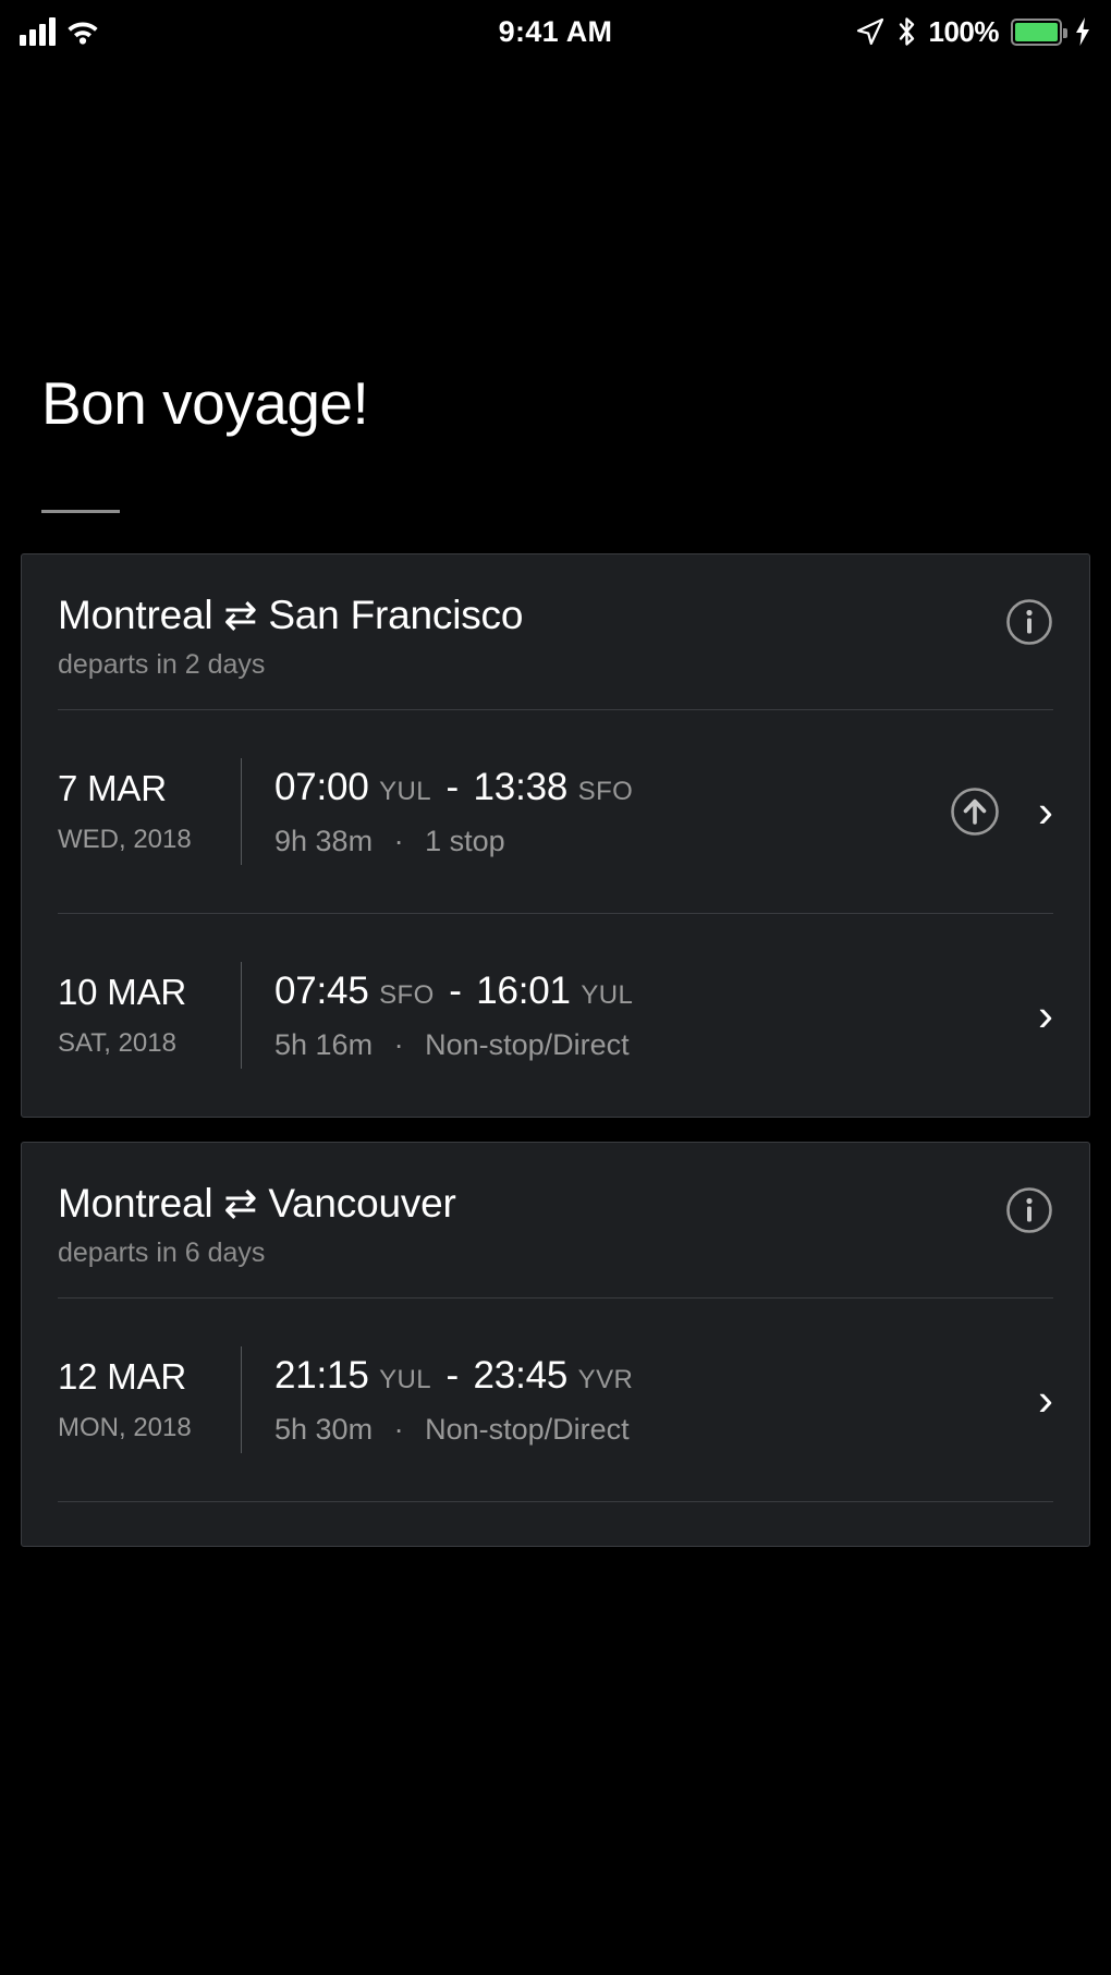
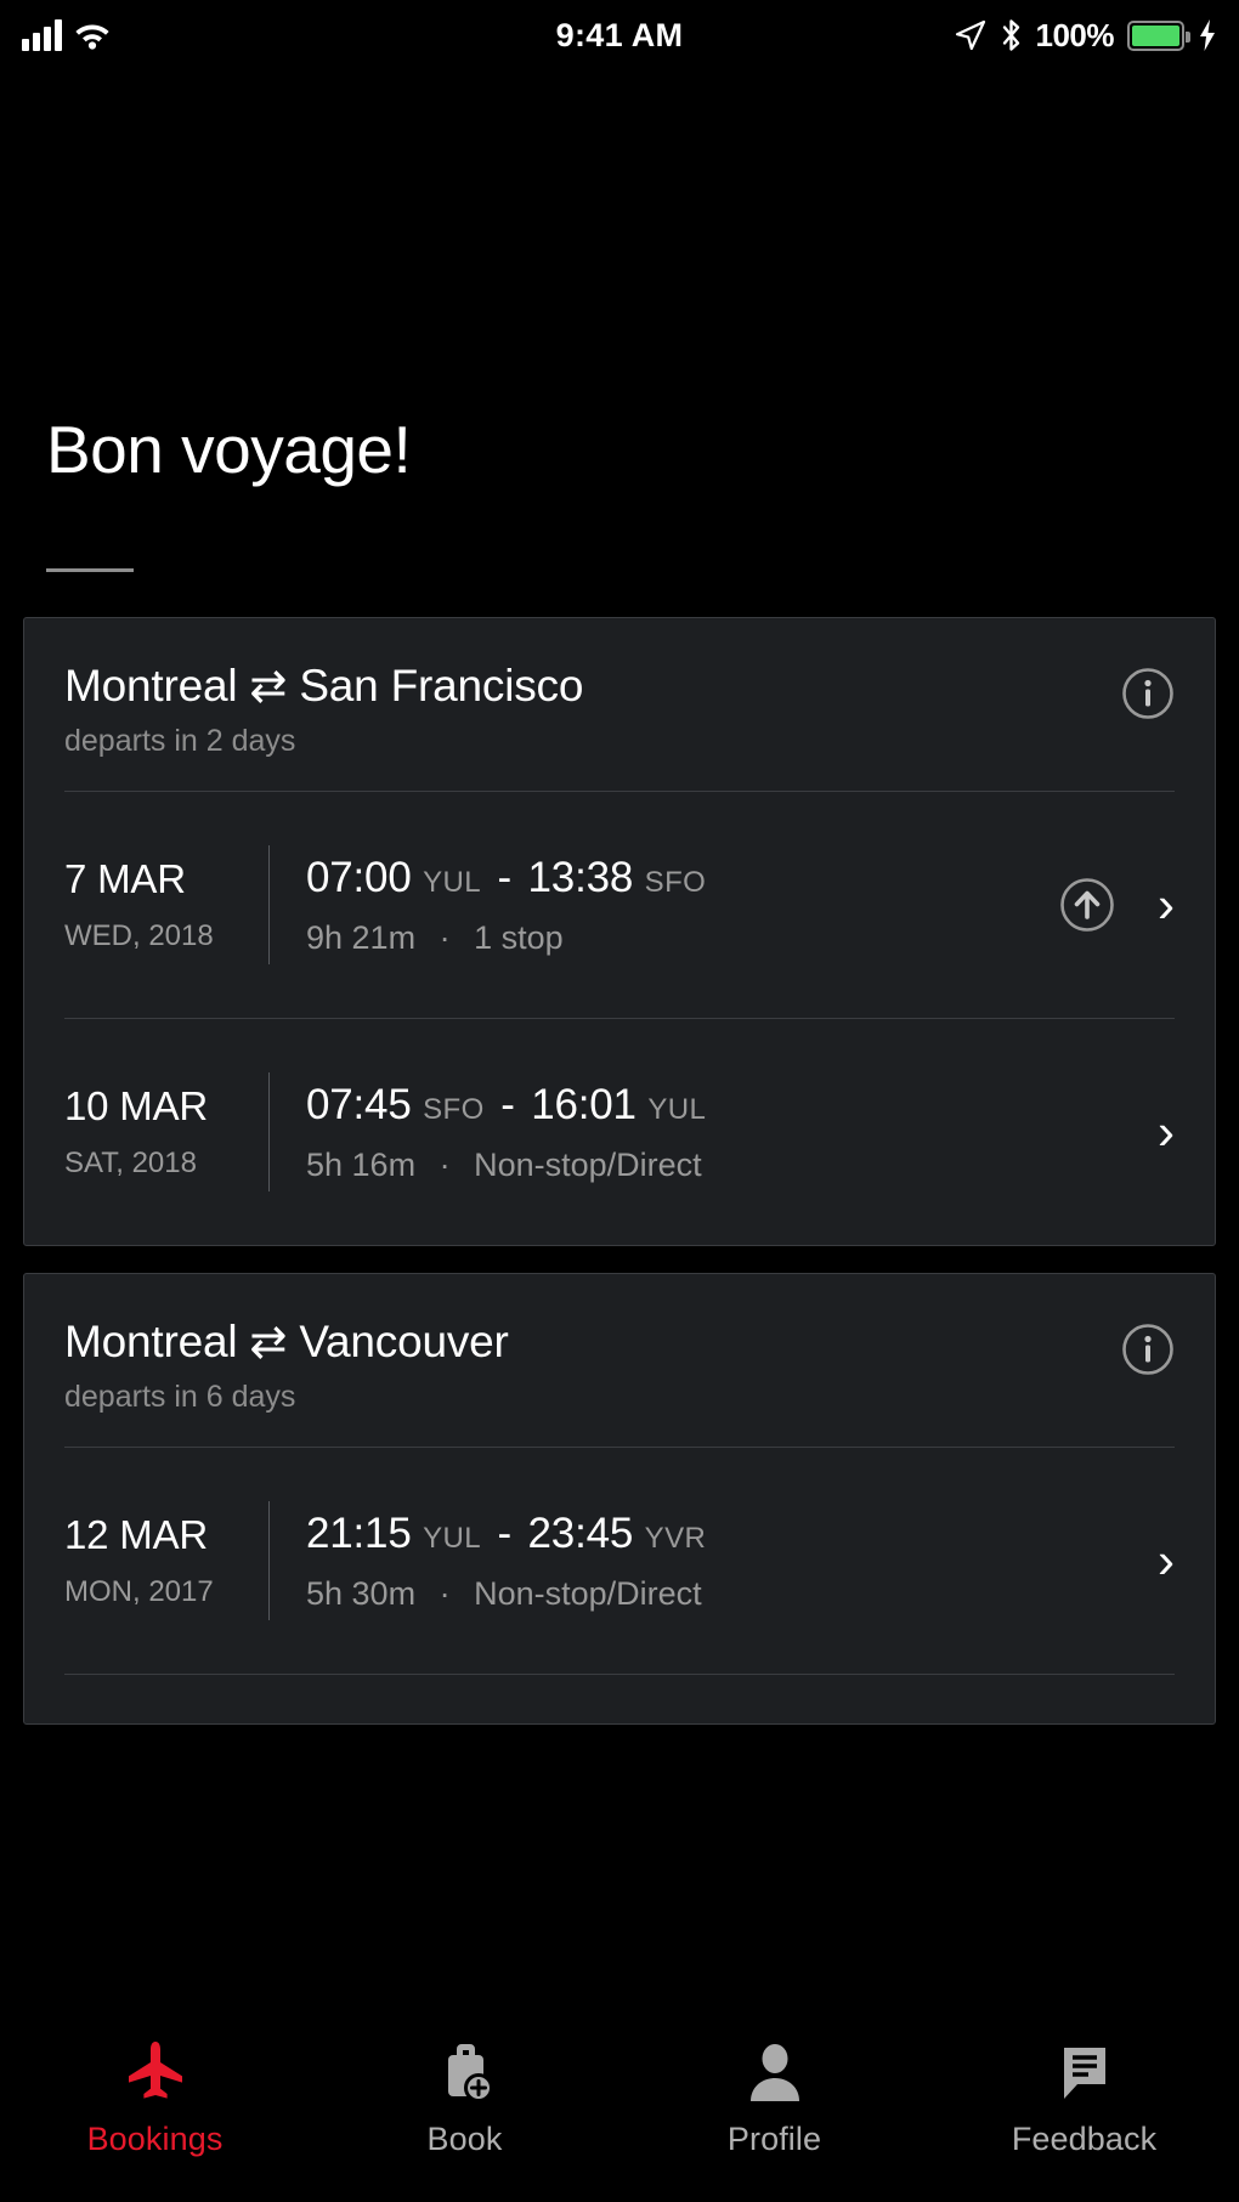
  9:41 AM
  100%
  Bon voyage!
  Montreal ⇄ San Francisco
  departs in 2 days
  7 MAR
  WED, 2018
  07:00 YUL - 13:38 SFO
- 9h 38m · 1 stop
+ 9h 21m · 1 stop
  ›
  10 MAR
  SAT, 2018
  07:45 SFO - 16:01 YUL
  5h 16m · Non-stop/Direct
  ›
  Montreal ⇄ Vancouver
  departs in 6 days
  12 MAR
- MON, 2018
+ MON, 2017
  21:15 YUL - 23:45 YVR
  5h 30m · Non-stop/Direct
  ›
+ Bookings
+ Book
+ Profile
+ Feedback
